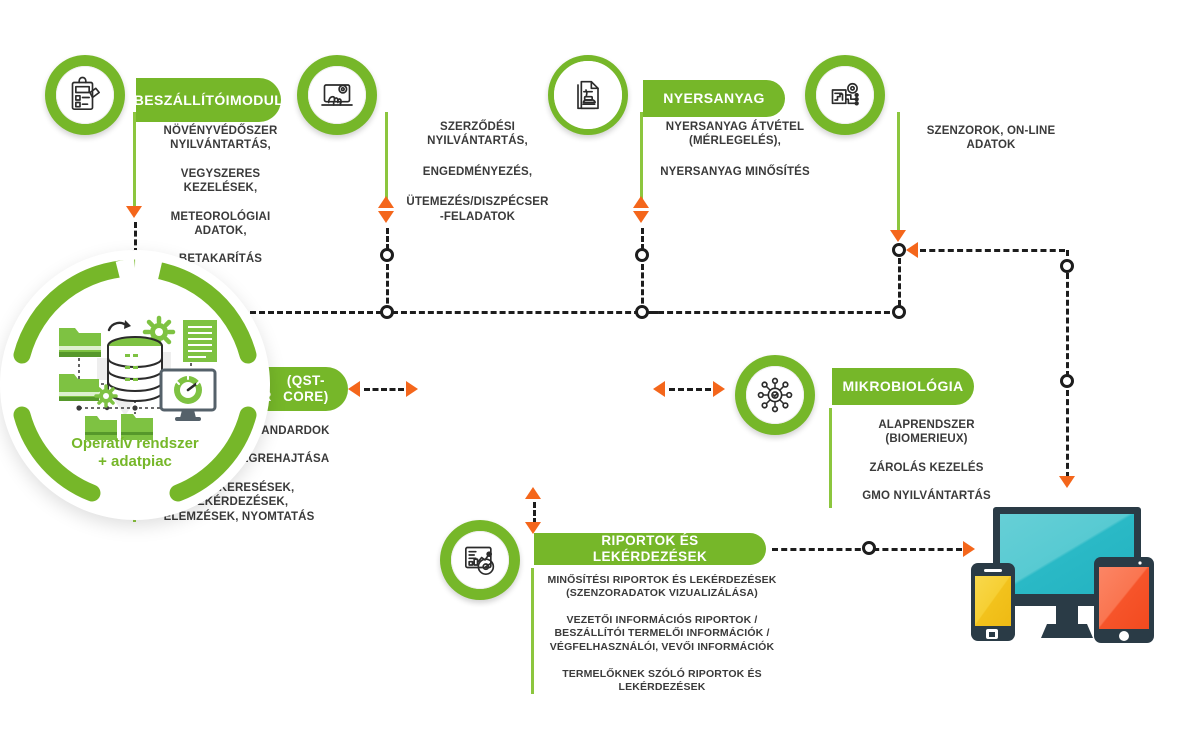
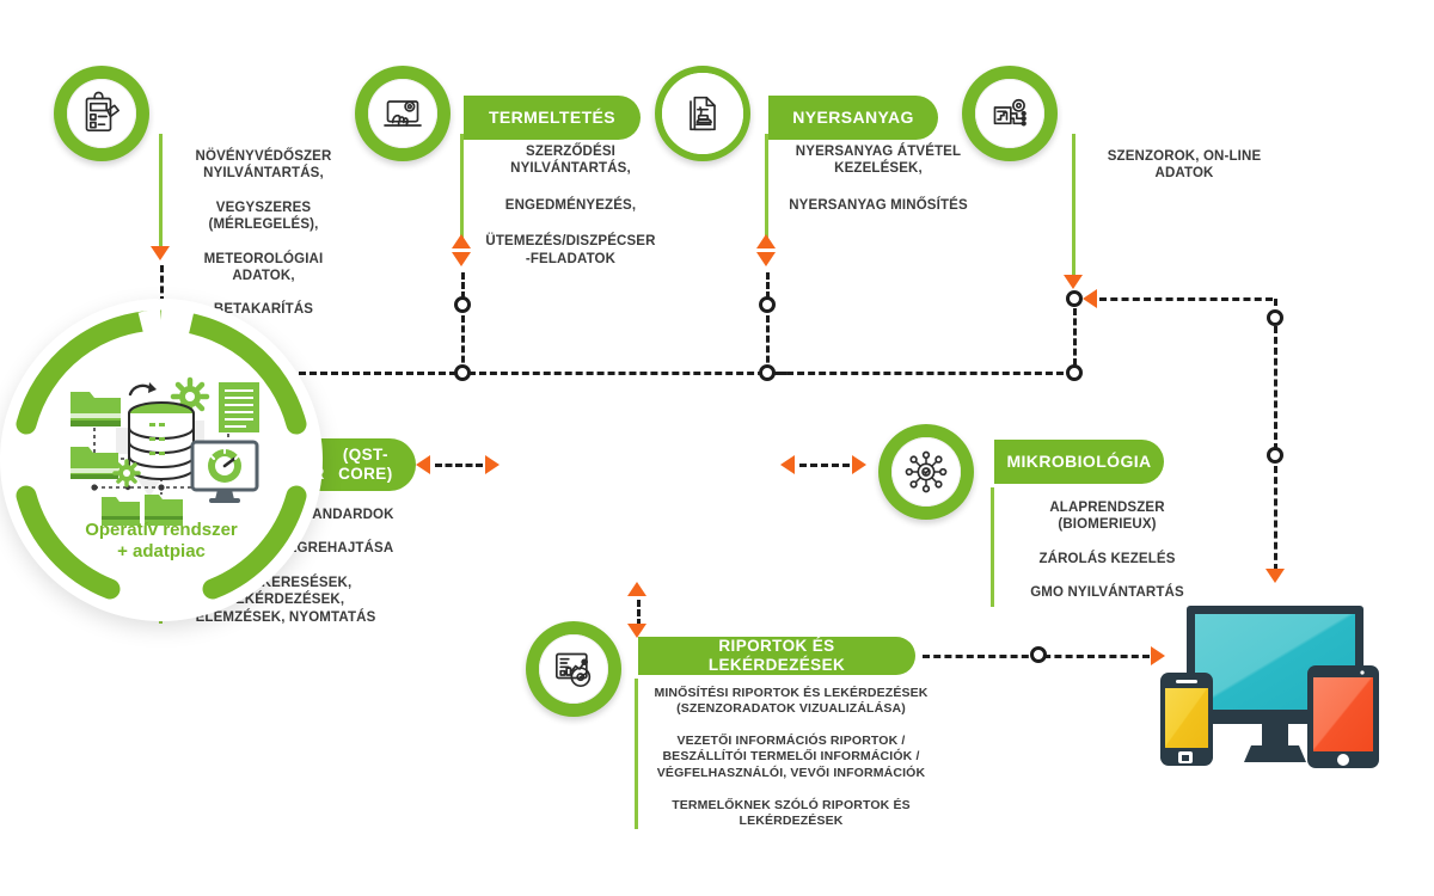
- BESZÁLLÍTÓI
- MODUL
  NÖVÉNYVÉDŐSZER
  NYILVÁNTARTÁS,
  VEGYSZERES
- KEZELÉSEK,
+ (MÉRLEGELÉS),
  METEOROLÓGIAI
  ADATOK,
  ETAKARÍTÁS
+ TERMELTETÉS
  SZERZŐDÉSI
  NYILVÁNTARTÁS,
  ENGEDMÉNYEZÉS,
  ÜTEMEZÉS/DISZPÉCSER
  -FELADATOK
  NYERSANYAG
  NYERSANYAG ÁTVÉTEL
- (MÉRLEGELÉS),
+ KEZELÉSEK,
  NYERSANYAG MINŐSÍTÉS
  SZENZOROK, ON-LINE
  ADATOK
  (QST-CORE)
  KERESÉSEK,
  KÉRDEZÉSEK,
  ELEMZÉSEK, NYOMTATÁS
  Operatív rendszer
  + adatpiac
  MIKROBIOLÓGIA
  ALAPRENDSZER
  (BIOMERIEUX)
  ZÁROLÁS KEZELÉS
  GMO NYILVÁNTARTÁS
  RIPORTOK ÉS LEKÉRDEZÉSEK
  MINŐSÍTÉSI RIPORTOK ÉS LEKÉRDEZÉSEK
  (SZENZORADATOK VIZUALIZÁLÁSA)
  VEZETŐI INFORMÁCIÓS RIPORTOK /
  BESZÁLLÍTÓI TERMELŐI INFORMÁCIÓK /
  VÉGFELHASZNÁLÓI, VEVŐI INFORMÁCIÓK
  TERMELŐKNEK SZÓLÓ RIPORTOK ÉS
  LEKÉRDEZÉSEK
